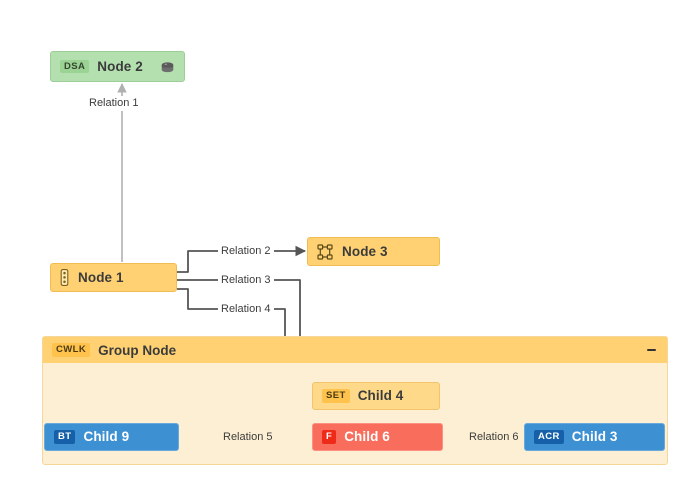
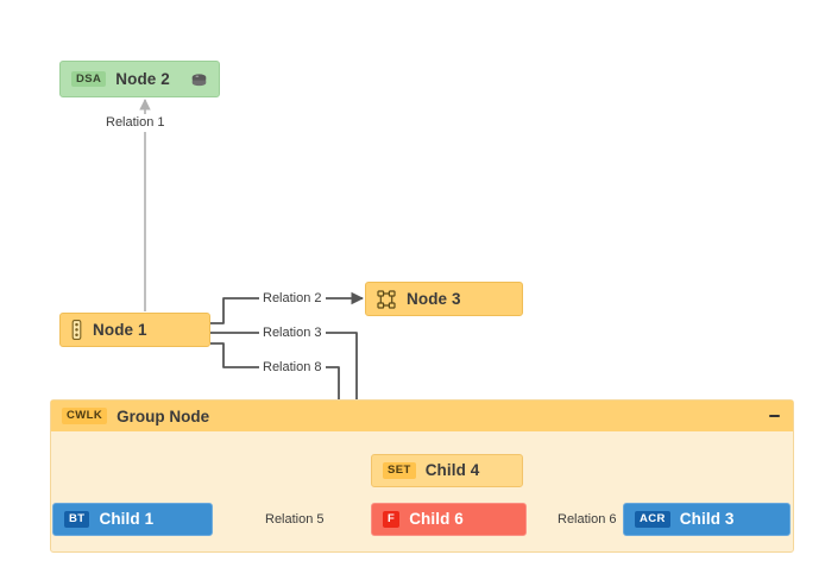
  CWLK
  Group Node
  DSA
  Node 2
  Node 1
  Node 3
  SET
  Child 4
  BT
- Child 9
+ Child 1
  F
  Child 6
  ACR
  Child 3
  Relation 1
  Relation 2
  Relation 3
- Relation 4
+ Relation 8
  Relation 5
  Relation 6
